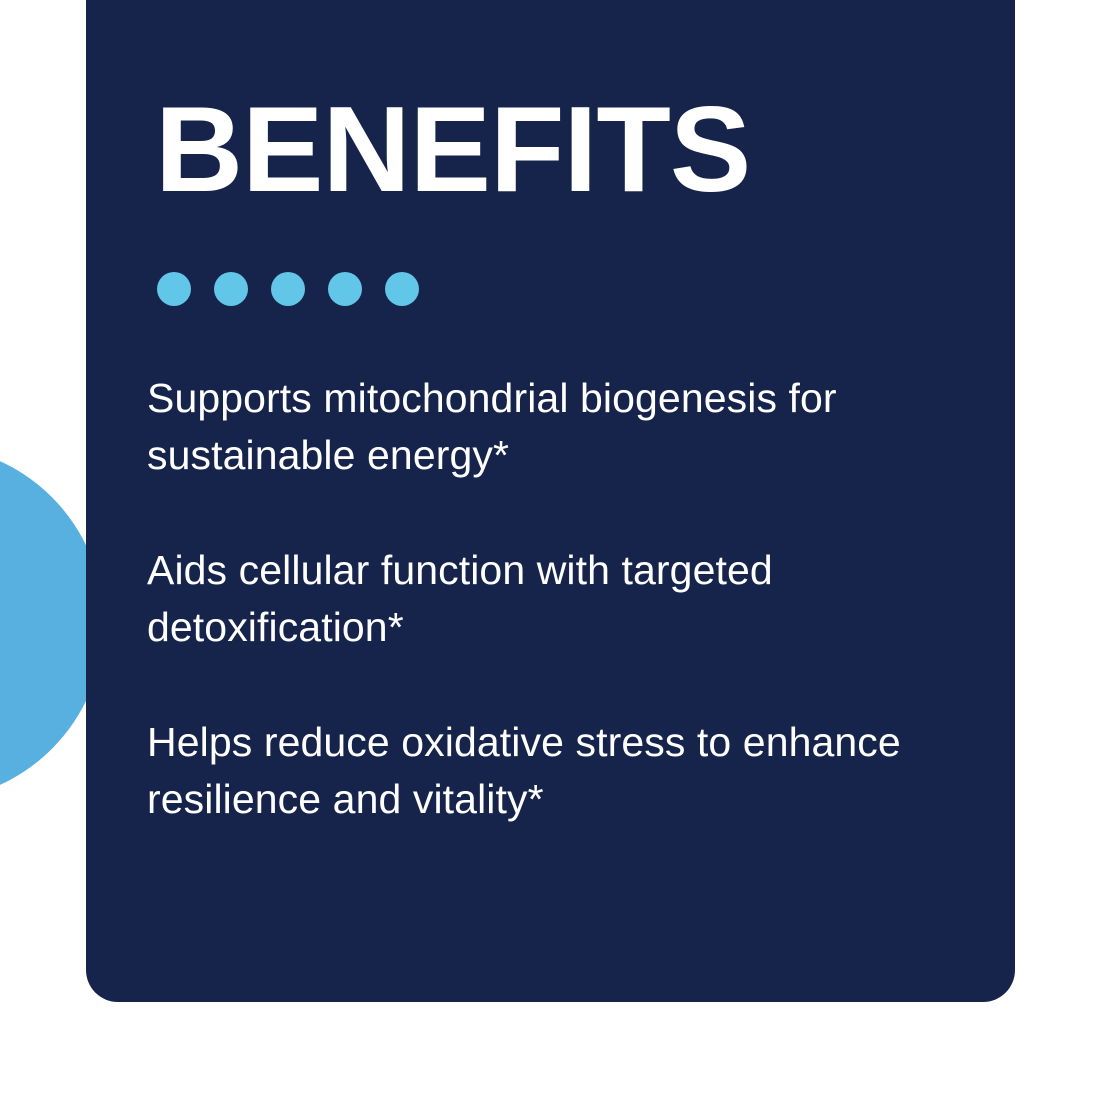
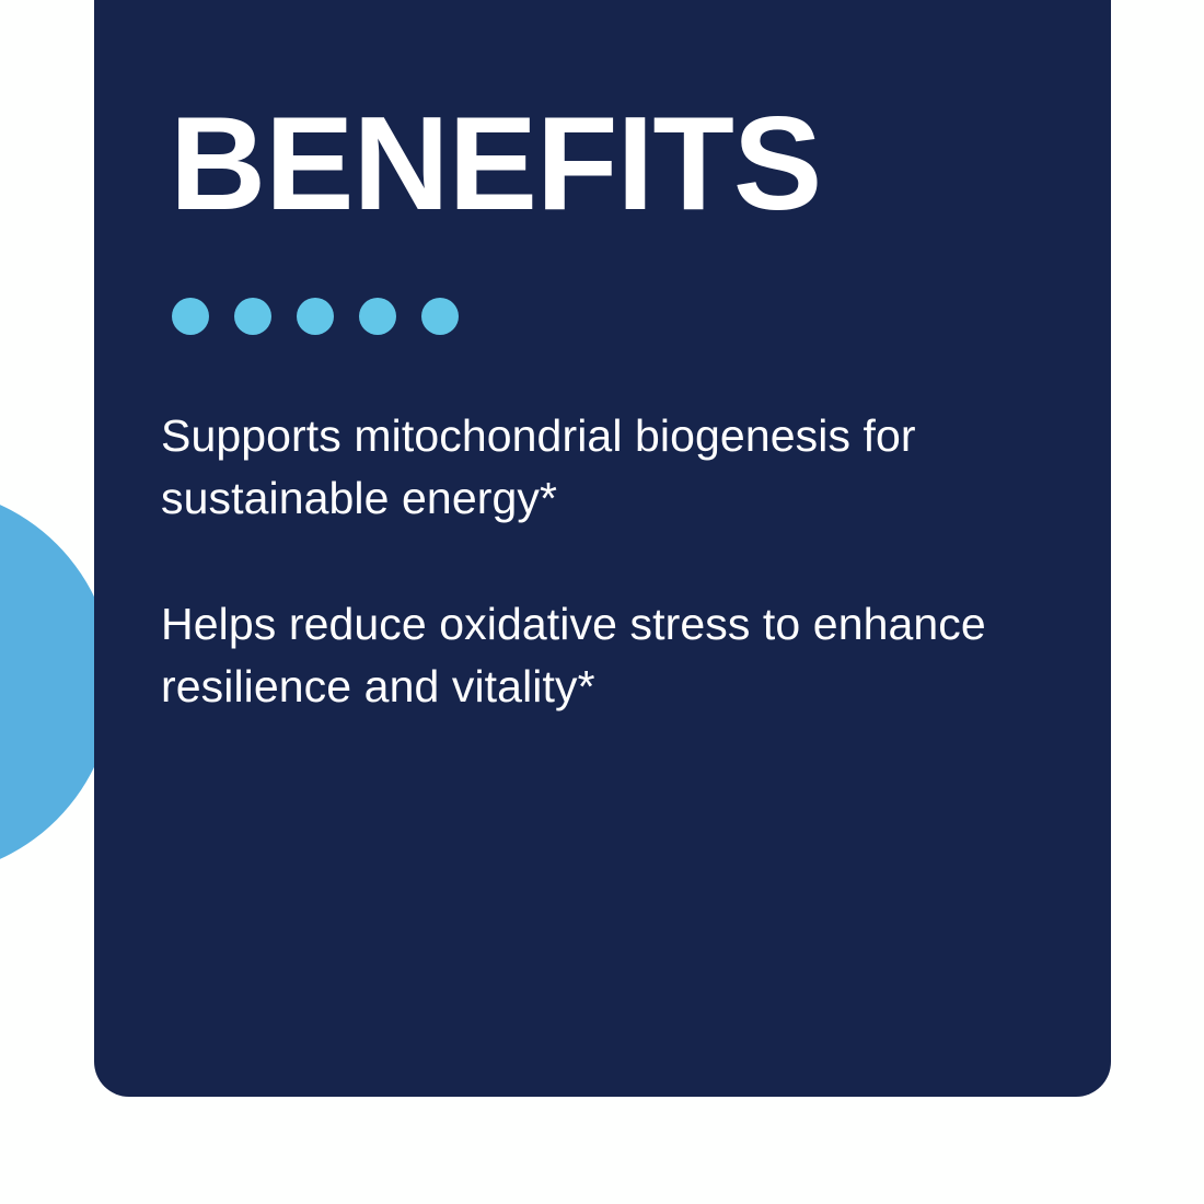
  BENEFITS
  Supports mitochondrial biogenesis for sustainable energy*
- Aids cellular function with targeted detoxification*
  Helps reduce oxidative stress to enhance resilience and vitality*
